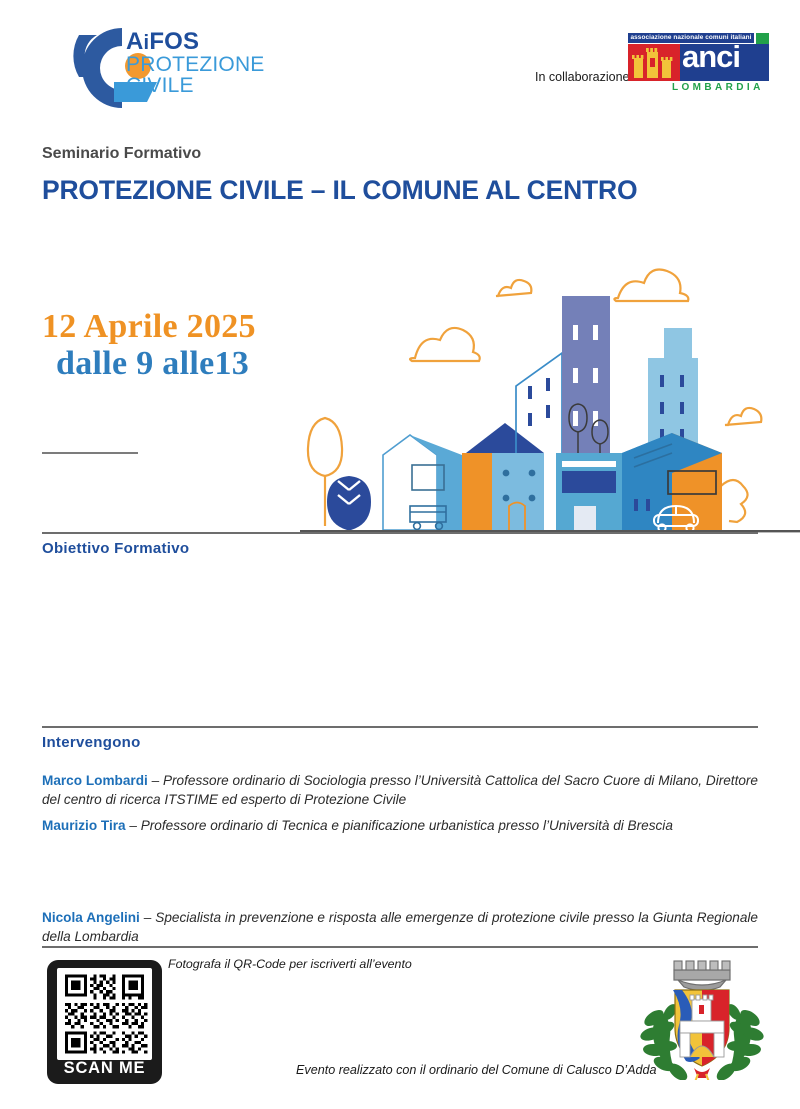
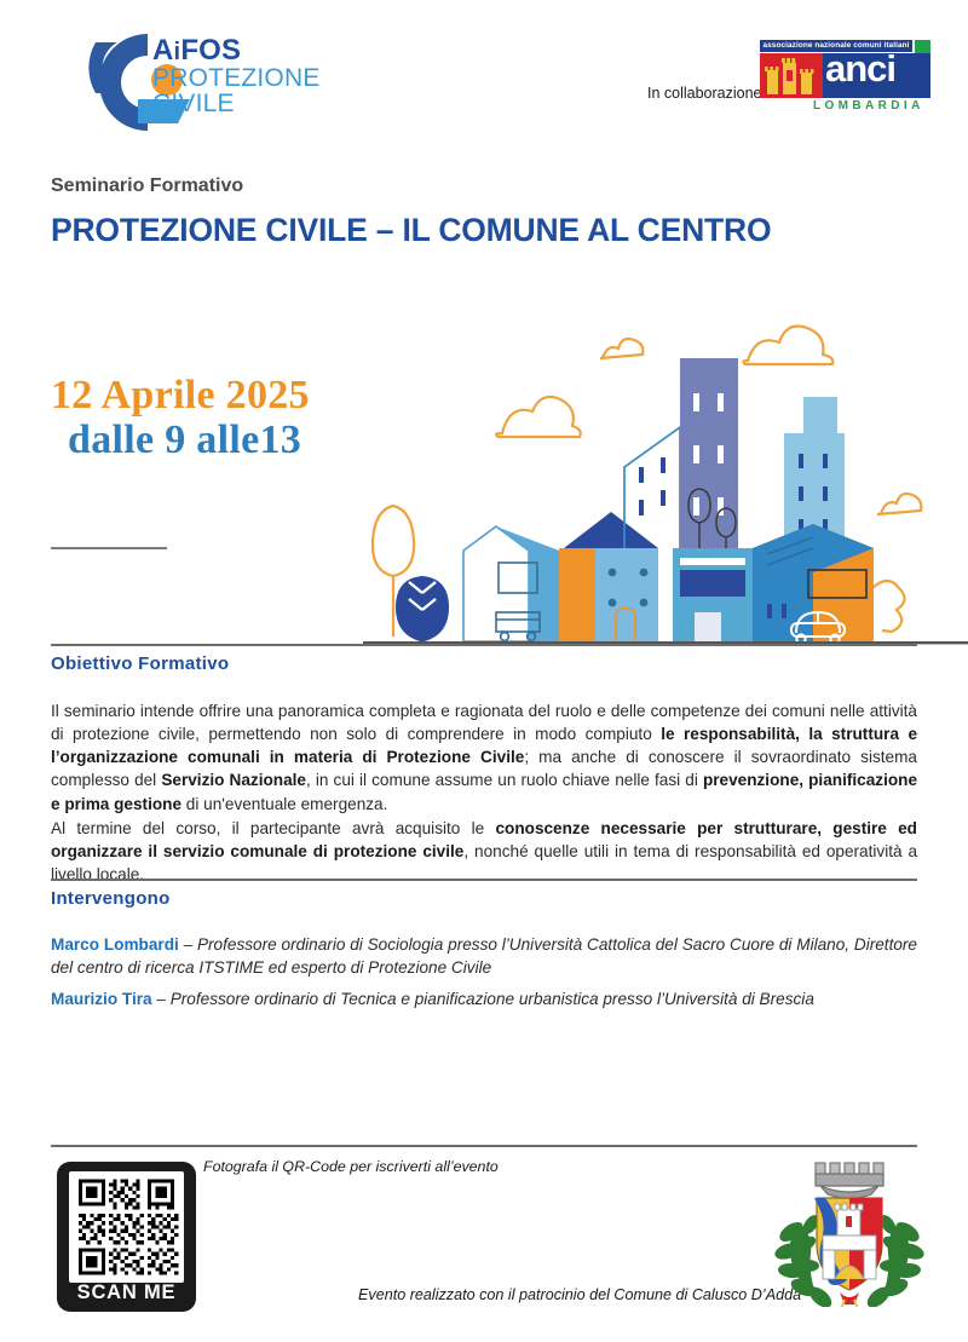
  AiFOS
  PROTEZIONE
  CIVILE
  In collaborazione
  anci
  LOMBARDIA
  Seminario Formativo
  PROTEZIONE CIVILE – IL COMUNE AL CENTRO
  12 Aprile 2025
  dalle 9 alle13
  Obiettivo Formativo
+ Il seminario intende offrire una panoramica completa e ragionata del ruolo e delle competenze dei comuni nelle attività di protezione civile, permettendo non solo di comprendere in modo compiuto le responsabilità, la struttura e l’organizzazione comunali in materia di Protezione Civile; ma anche di conoscere il sovraordinato sistema complesso del Servizio Nazionale, in cui il comune assume un ruolo chiave nelle fasi di prevenzione, pianificazione e prima gestione di un'eventuale emergenza.
+ Al termine del corso, il partecipante avrà acquisito le conoscenze necessarie per strutturare, gestire ed organizzare il servizio comunale di protezione civile, nonché quelle utili in tema di responsabilità ed operatività a livello locale.
  Intervengono
  Marco Lombardi – Professore ordinario di Sociologia presso l’Università Cattolica del Sacro Cuore di Milano, Direttore del centro di ricerca ITSTIME ed esperto di Protezione Civile
  Maurizio Tira – Professore ordinario di Tecnica e pianificazione urbanistica presso l’Università di Brescia
- Nicola Angelini – Specialista in prevenzione e risposta alle emergenze di protezione civile presso la Giunta Regionale della Lombardia
  SCAN ME
  Fotografa il QR-Code per iscriverti all’evento
- Evento realizzato con il ordinario del Comune di Calusco D’Adda
+ Evento realizzato con il patrocinio del Comune di Calusco D’Adda
